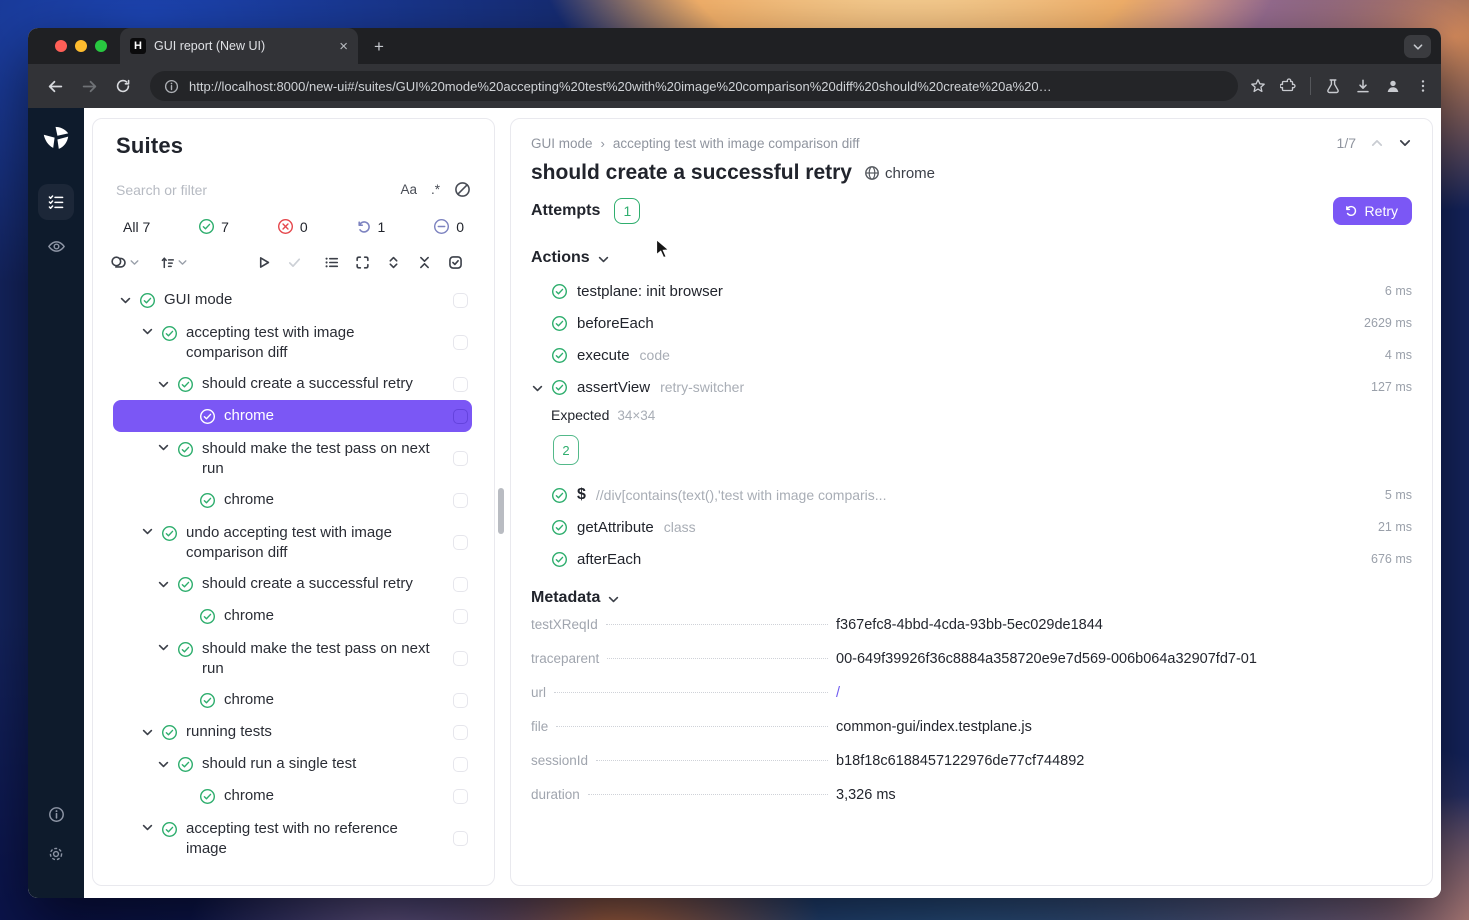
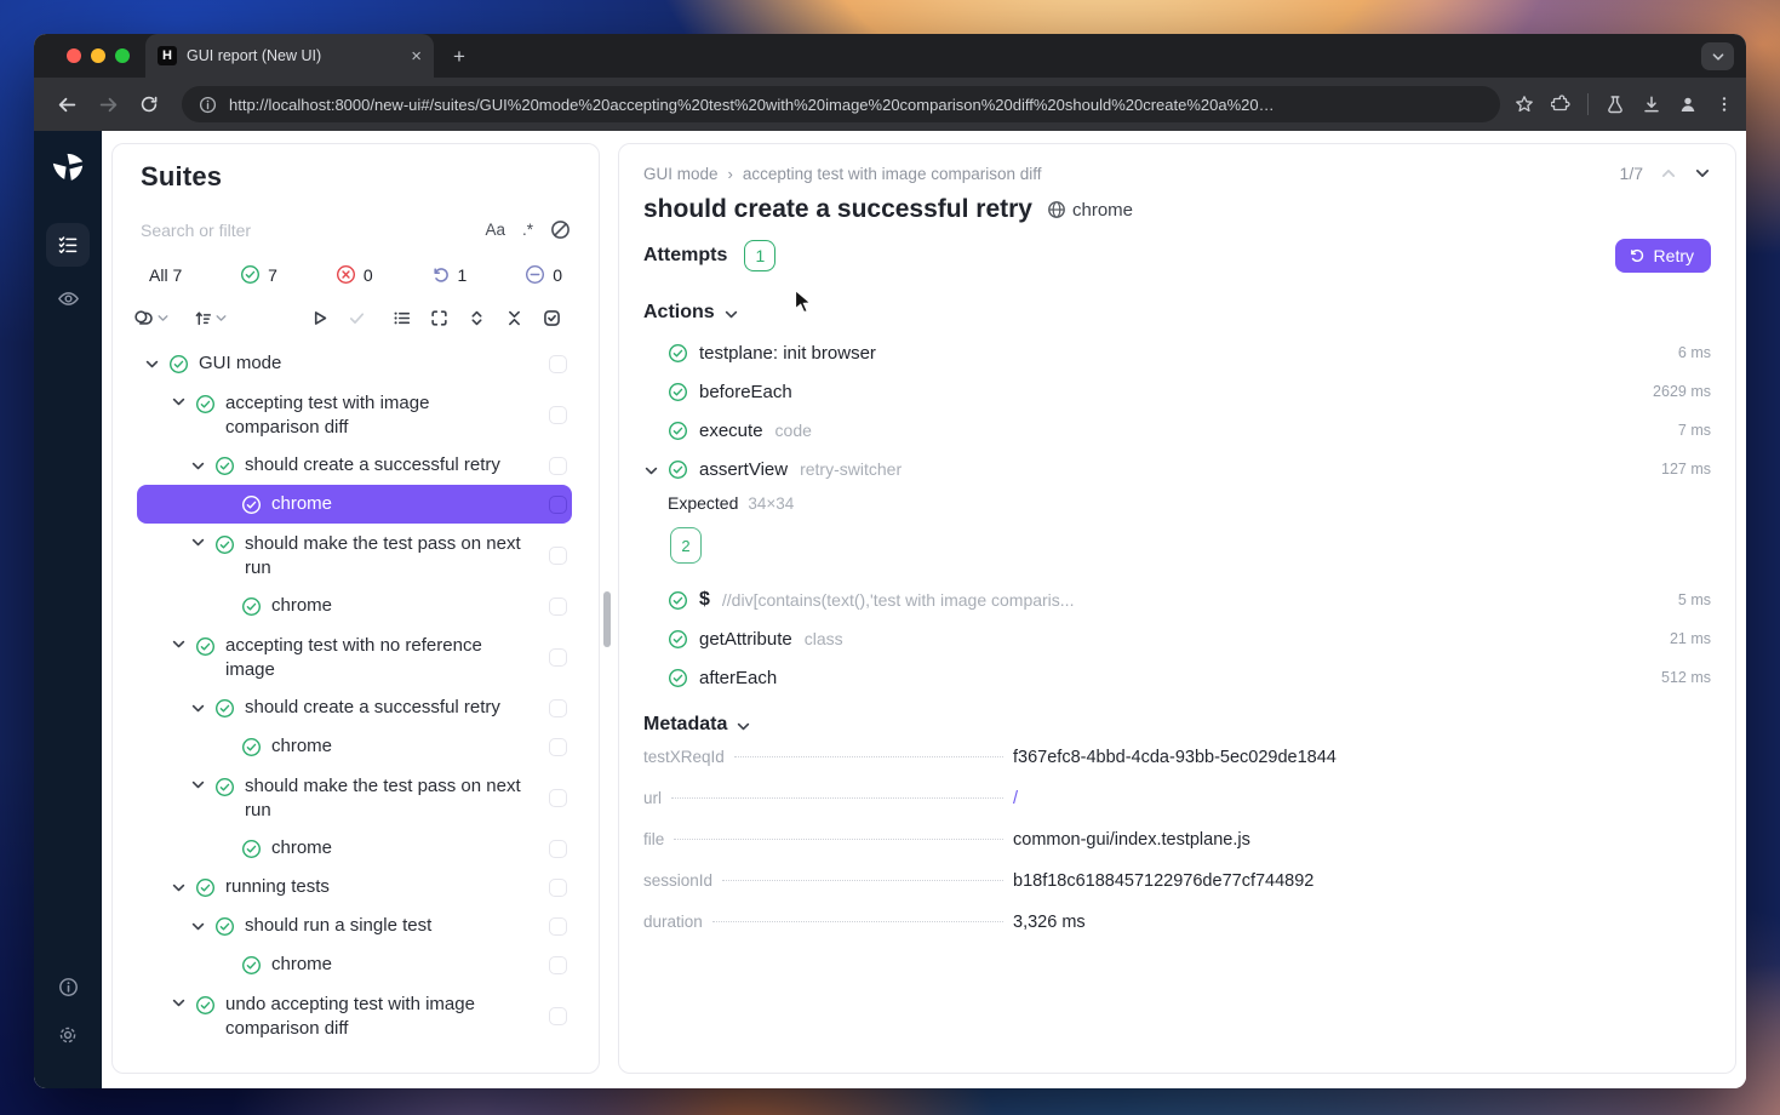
  H
  GUI report (New UI)
  ×
  +
  http://localhost:8000/new-ui#/suites/GUI%20mode%20accepting%20test%20with%20image%20comparison%20diff%20should%20create%20a%20…
  Suites
  Search or filter
  Aa
  .*
  All 7
  7
  0
  1
  0
  GUI mode
  accepting test with image comparison diff
  should create a successful retry
  chrome
  should make the test pass on next run
  chrome
- undo accepting test with image comparison diff
+ accepting test with no reference image
  should create a successful retry
  chrome
  should make the test pass on next run
  chrome
  running tests
  should run a single test
  chrome
- accepting test with no reference image
+ undo accepting test with image comparison diff
  GUI mode
  ›
  accepting test with image comparison diff
  1/7
  should create a successful retry
  chrome
  Attempts
  1
  Retry
  Actions
  testplane: init browser
  6 ms
  beforeEach
  2629 ms
  execute
  code
- 4 ms
+ 7 ms
  assertView
  retry-switcher
  127 ms
  Expected
  34×34
  2
  $
  //div[contains(text(),'test with image comparis...
  5 ms
  getAttribute
  class
  21 ms
  afterEach
- 676 ms
+ 512 ms
  Metadata
  testXReqId
  f367efc8-4bbd-4cda-93bb-5ec029de1844
- traceparent
- 00-649f39926f36c8884a358720e9e7d569-006b064a32907fd7-01
  url
  /
  file
  common-gui/index.testplane.js
  sessionId
  b18f18c6188457122976de77cf744892
  duration
  3,326 ms
